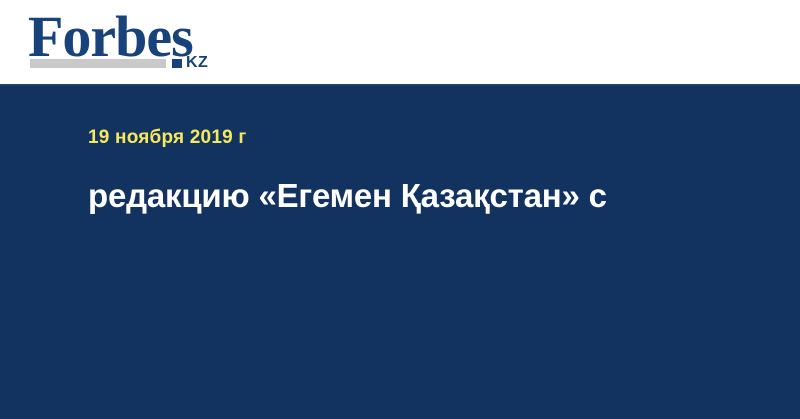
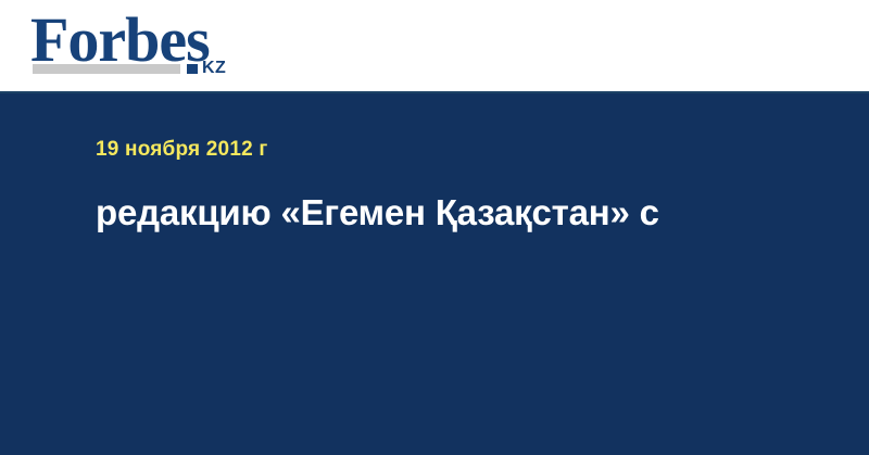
  Forbes
  KZ
- 19 ноября 2019 г
+ 19 ноября 2012 г
  редакцию «Егемен Қазақстан» с
